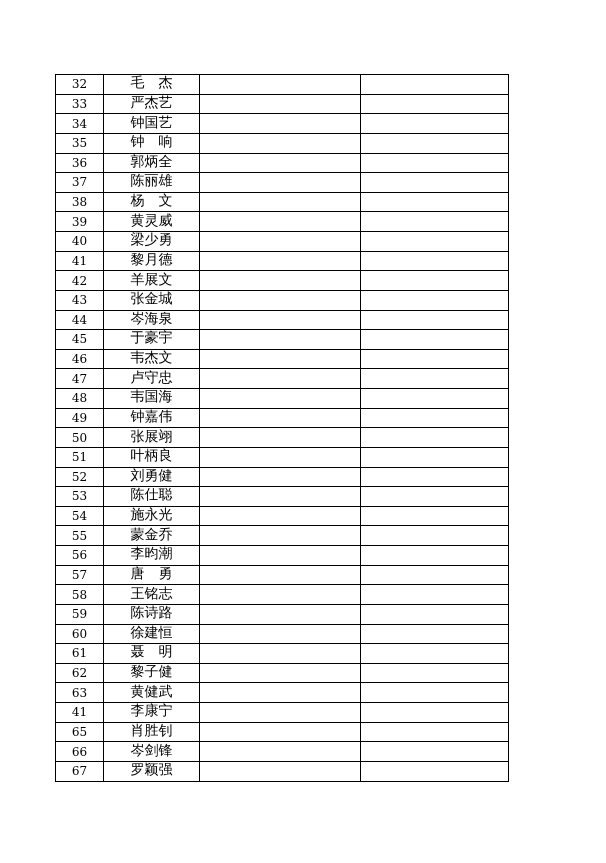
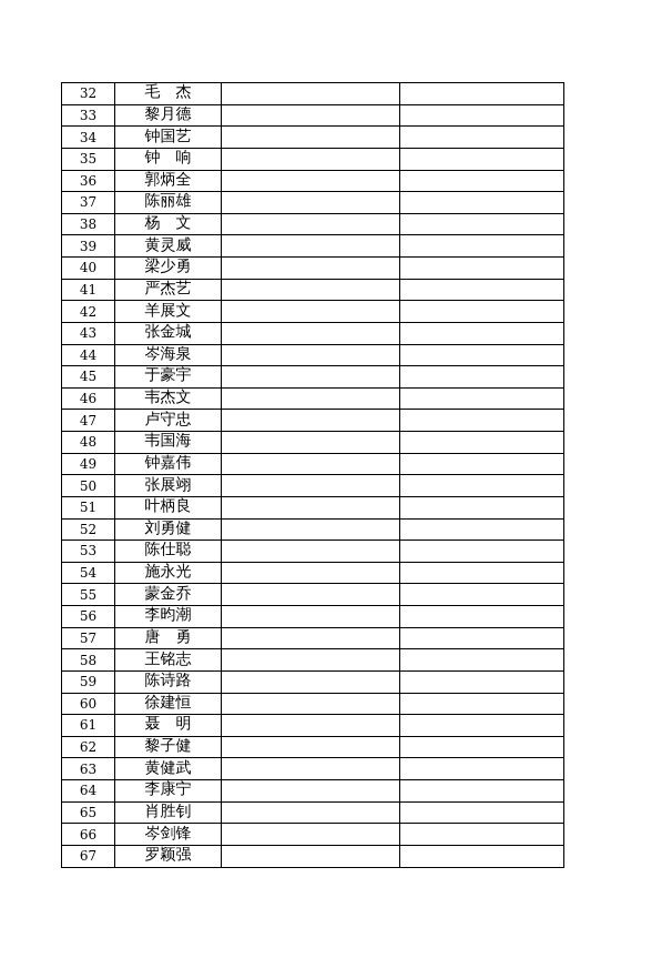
  32	毛 杰
- 33	严杰艺
+ 33	黎月德
  34	钟国艺
  35	钟 响
  36	郭炳全
  37	陈丽雄
  38	杨 文
  39	黄灵威
  40	梁少勇
- 41	黎月德
+ 41	严杰艺
  42	羊展文
  43	张金城
  44	岑海泉
  45	于豪宇
  46	韦杰文
  47	卢守忠
  48	韦国海
  49	钟嘉伟
  50	张展翊
  51	叶柄良
  52	刘勇健
  53	陈仕聪
  54	施永光
  55	蒙金乔
  56	李昀潮
  57	唐 勇
  58	王铭志
  59	陈诗路
  60	徐建恒
  61	聂 明
  62	黎子健
  63	黄健武
- 41	李康宁
+ 64	李康宁
  65	肖胜钊
  66	岑剑锋
  67	罗颖强
